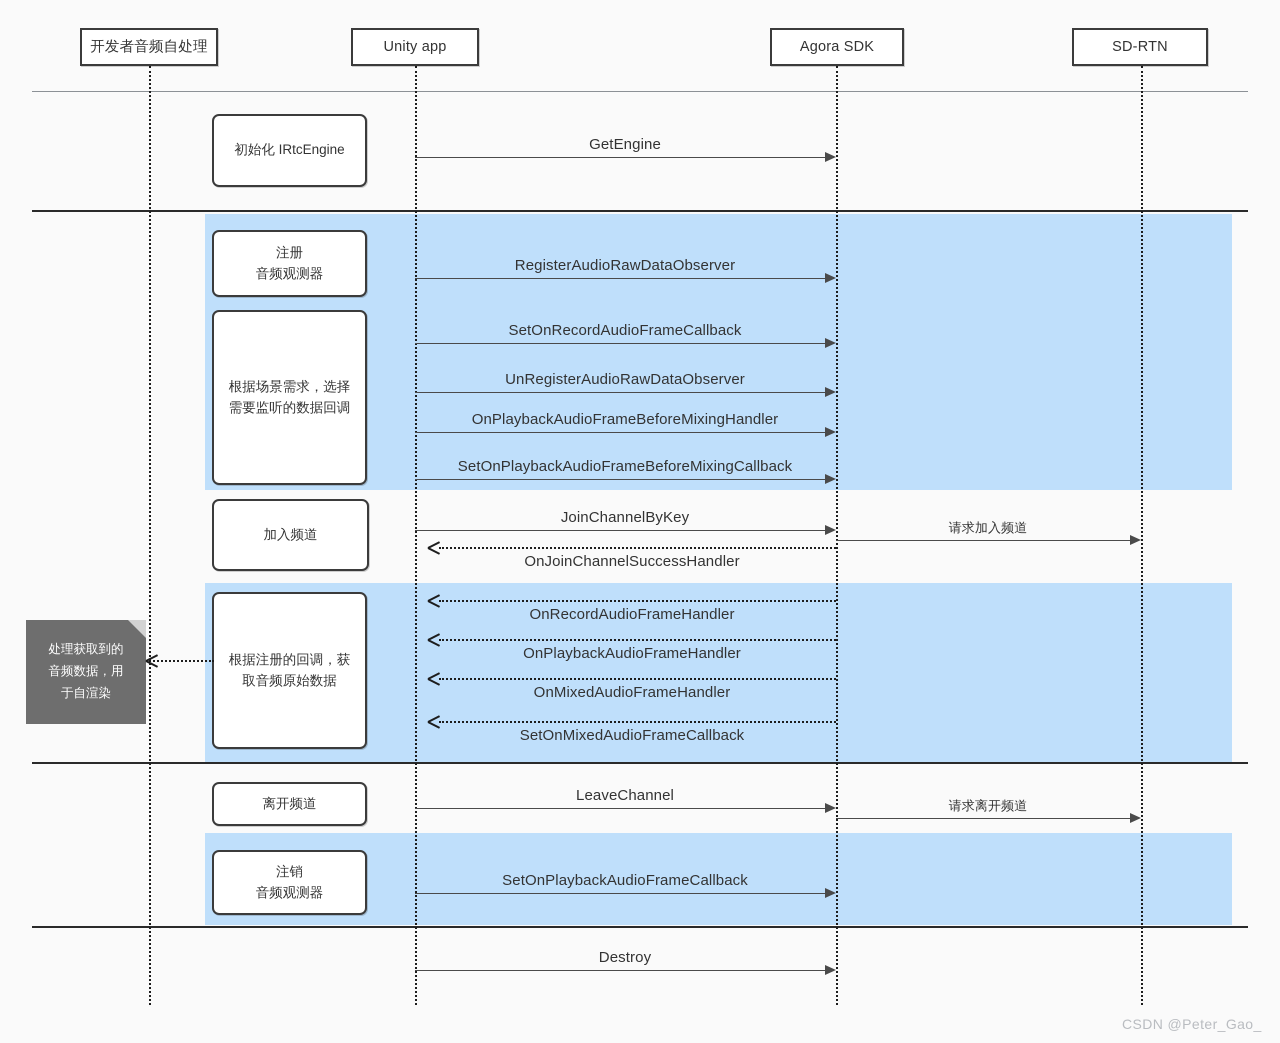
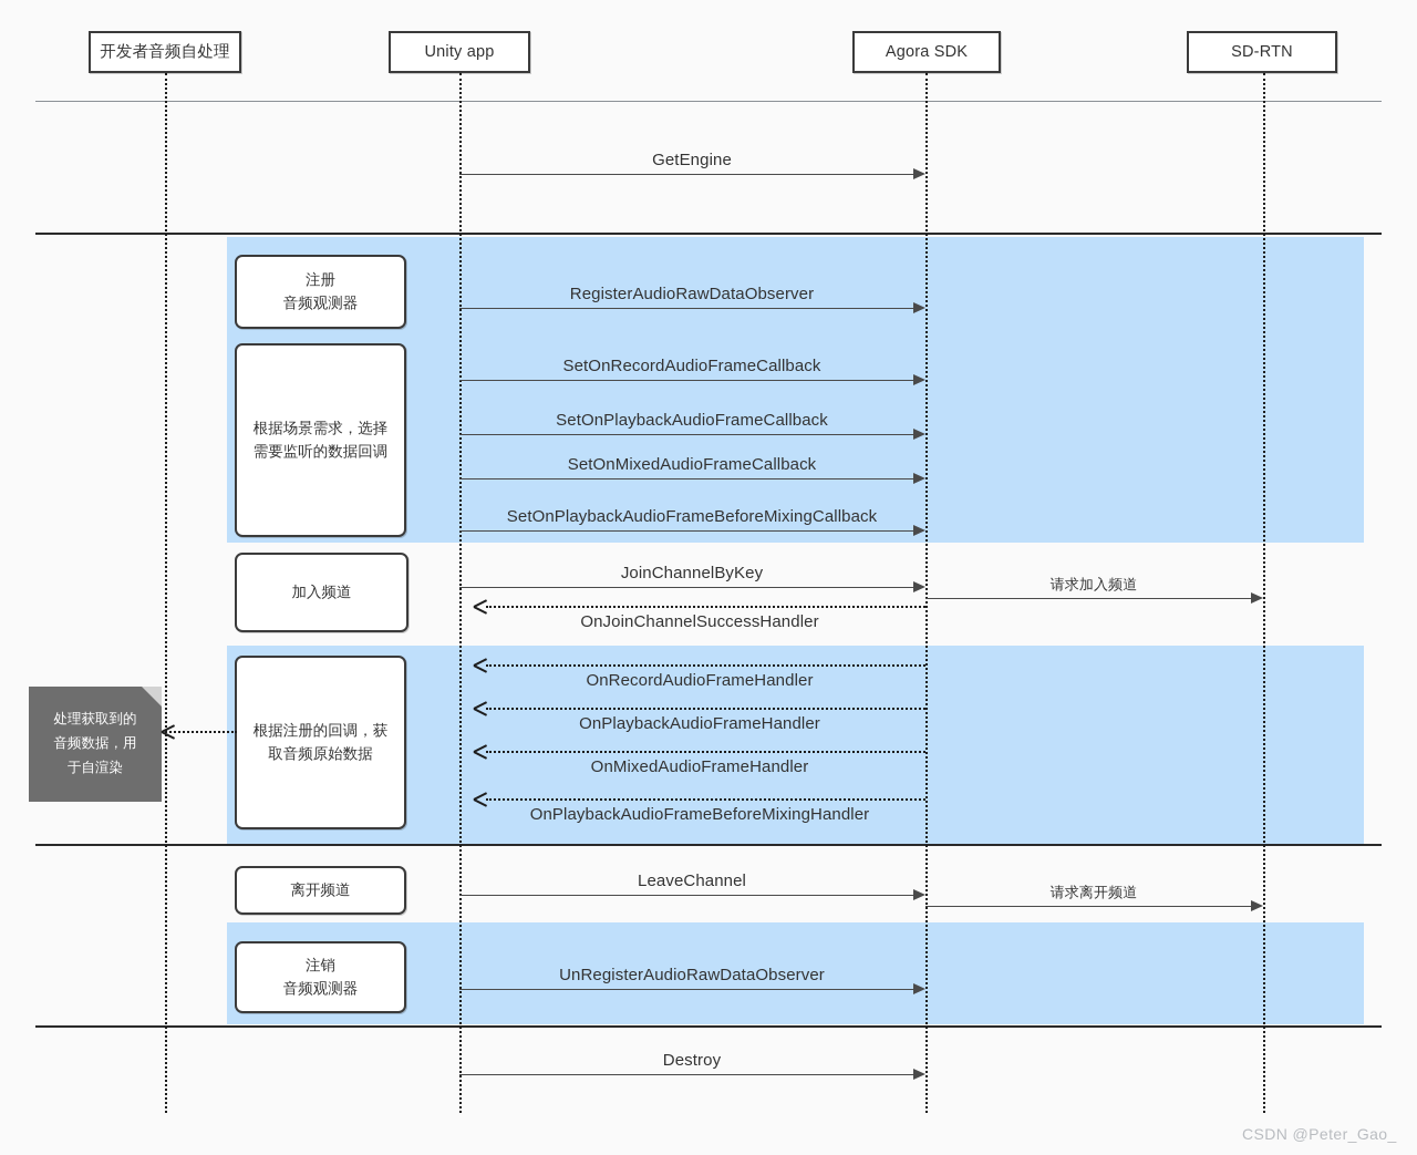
  开发者音频自处理
  Unity app
  Agora SDK
  SD-RTN
- 初始化 IRtcEngine
  注册
  音频观测器
  根据场景需求，选择
  需要监听的数据回调
  加入频道
  根据注册的回调，获
  取音频原始数据
  离开频道
  注销
  音频观测器
  处理获取到的
  音频数据，用
  于自渲染
  GetEngine
  RegisterAudioRawDataObserver
  SetOnRecordAudioFrameCallback
- UnRegisterAudioRawDataObserver
+ SetOnPlaybackAudioFrameCallback
- OnPlaybackAudioFrameBeforeMixingHandler
+ SetOnMixedAudioFrameCallback
  SetOnPlaybackAudioFrameBeforeMixingCallback
  JoinChannelByKey
  请求加入频道
  OnJoinChannelSuccessHandler
  OnRecordAudioFrameHandler
  OnPlaybackAudioFrameHandler
  OnMixedAudioFrameHandler
- SetOnMixedAudioFrameCallback
+ OnPlaybackAudioFrameBeforeMixingHandler
  LeaveChannel
  请求离开频道
- SetOnPlaybackAudioFrameCallback
+ UnRegisterAudioRawDataObserver
  Destroy
  CSDN @Peter_Gao_
